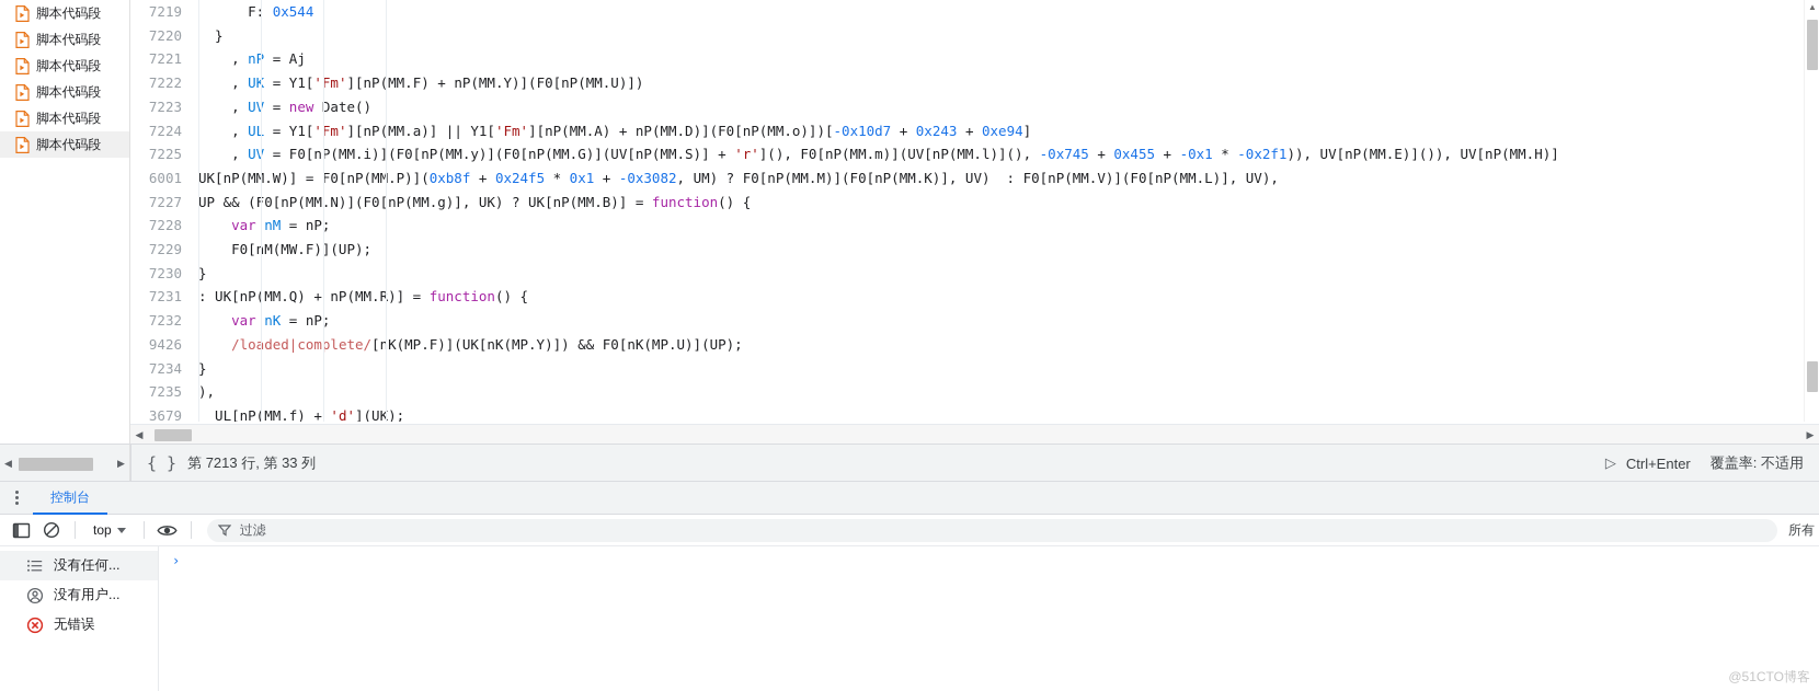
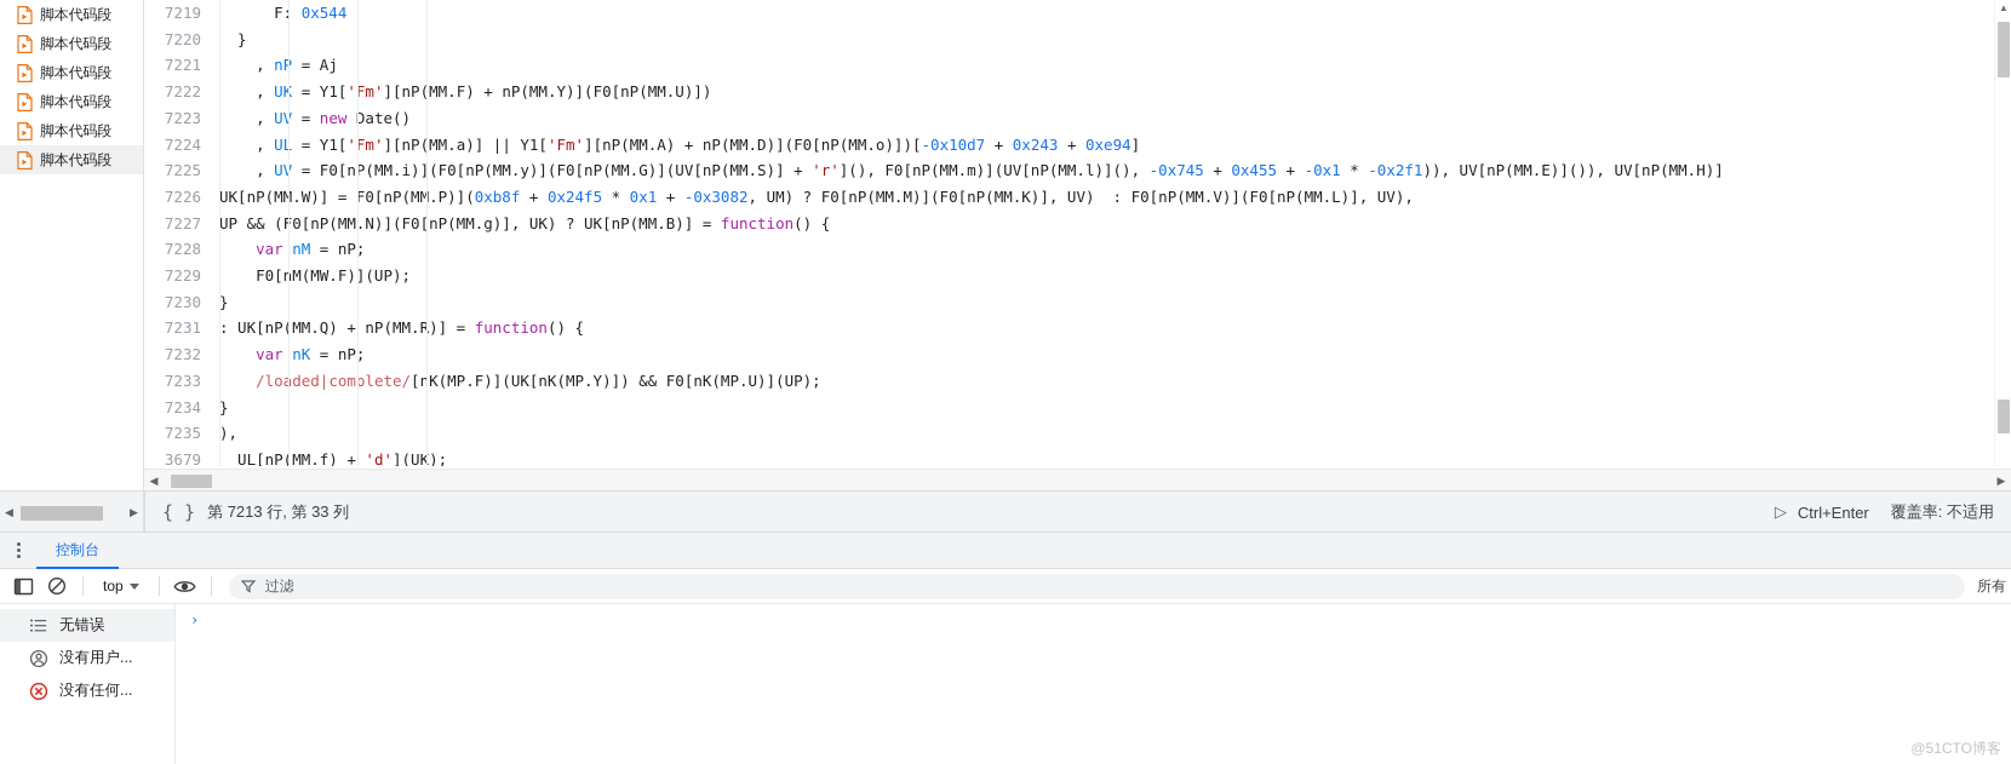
  脚本代码段
  脚本代码段
  脚本代码段
  脚本代码段
  脚本代码段
  脚本代码段
  7219	F 0x544
  7220	}
  7221	, n = Aj
  7222	, U = Y1['Fm'][nP(MM.F) + nP(MM.Y)](F0[nP(MM.U)])
  7223	, U = new Date()
  7224	, U = Y1['Fm'][nP(MM.a)] || Y1['Fm'][nP(MM.A) + nP(MM.D)](F0[nP(MM.o)])[-0x10d7 + 0x243 + 0xe94]
  7225	, U = F0[nP(MM.i)](F0[nP(MM.y)](F0[nP(MM.G)](UV[nP(MM.S)] + 'r'](), F0[nP(MM.m)](UV[nP(MM.l)](), -0x745 + 0x455 + -0x1 * -0x2f1)), UV[nP(MM.E)]()), UV[nP(MM.H)]
- 6001	UK[nP(M.W)] = F0[nP(MM.P)](0xb8f + 0x24f5 * 0x1 + -0x3082, UM) ? F0[nP(MM.M)](F0[nP(MM.K)], UV) : F0[nP(MM.V)](F0[nP(MM.L)], UV),
+ 7226	UK[nP(M.W)] = F0[nP(MM.P)](0xb8f + 0x24f5 * 0x1 + -0x3082, UM) ? F0[nP(MM.M)](F0[nP(MM.K)], UV) : F0[nP(MM.V)](F0[nP(MM.L)], UV),
  7227	UP && (0[nP(MM.N)](F0[nP(MM.g)], UK) ? UK[nP(MM.B)] = function() {
  7228	var nM = nP;
  7229	F0[M(MW.F)](UP);
  7230	}
  7231	: UK[nPMM.Q) + nP(MM.R)] = function() {
  7232	var nK = nP;
- 9426	/loded|complete/[nK(MP.F)](UK[nK(MP.Y)]) && F0[nK(MP.U)](UP);
+ 7233	/loded|complete/[nK(MP.F)](UK[nK(MP.Y)]) && F0[nK(MP.U)](UP);
  7234	}
  7235	),
  3679	UL[nPMM.f) + 'd'](UK);
  ▲
  ◀
  ▶
  ◀
  ▶
  { }
  第 7213 行, 第 33 列
  ▷
  Ctrl+Enter
  覆盖率: 不适用
  控制台
  top
  过滤
  所有
- 没有任何...
+ 无错误
  没有用户...
- 无错误
+ 没有任何...
  ›
  @51CTO博客
